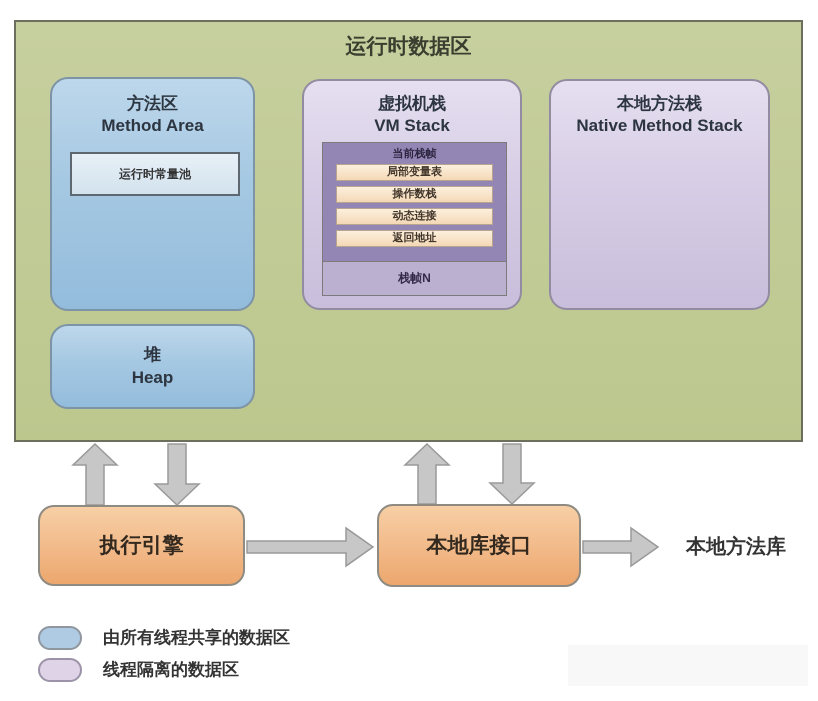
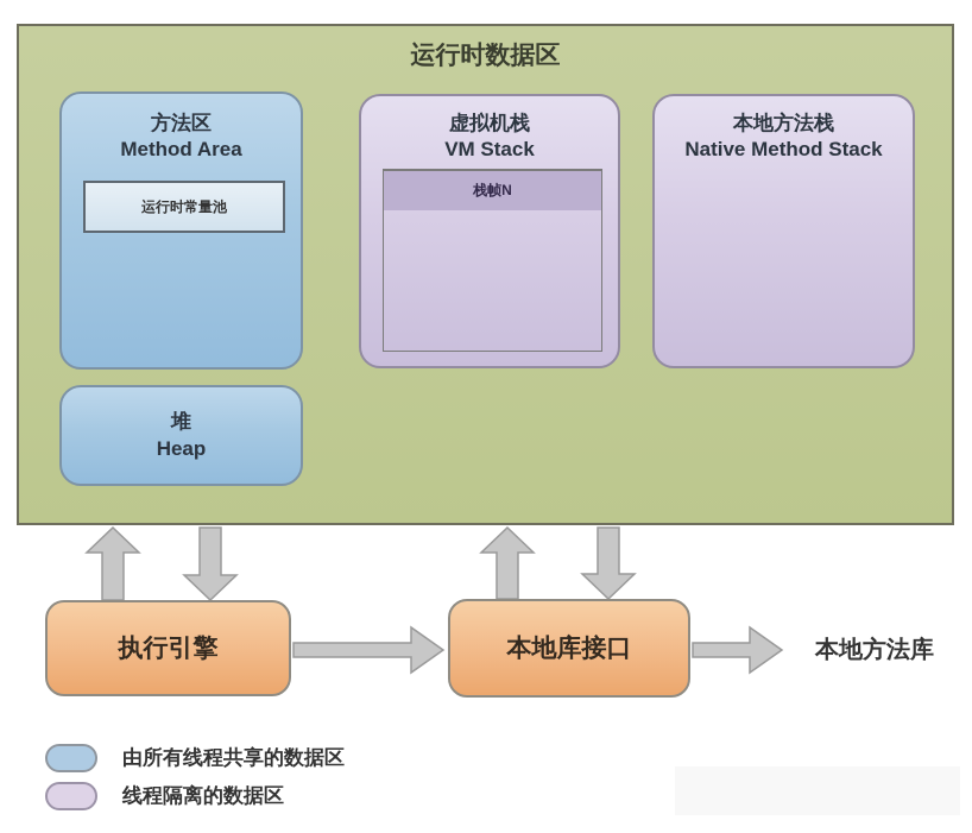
  运行时数据区
  方法区
  Method Area
  运行时常量池
  虚拟机栈
  VM Stack
- 当前栈帧
- 局部变量表
- 操作数栈
- 动态连接
- 返回地址
  栈帧N
  本地方法栈
  Native Method Stack
  堆
  Heap
  执行引擎
  本地库接口
  本地方法库
  由所有线程共享的数据区
  线程隔离的数据区
